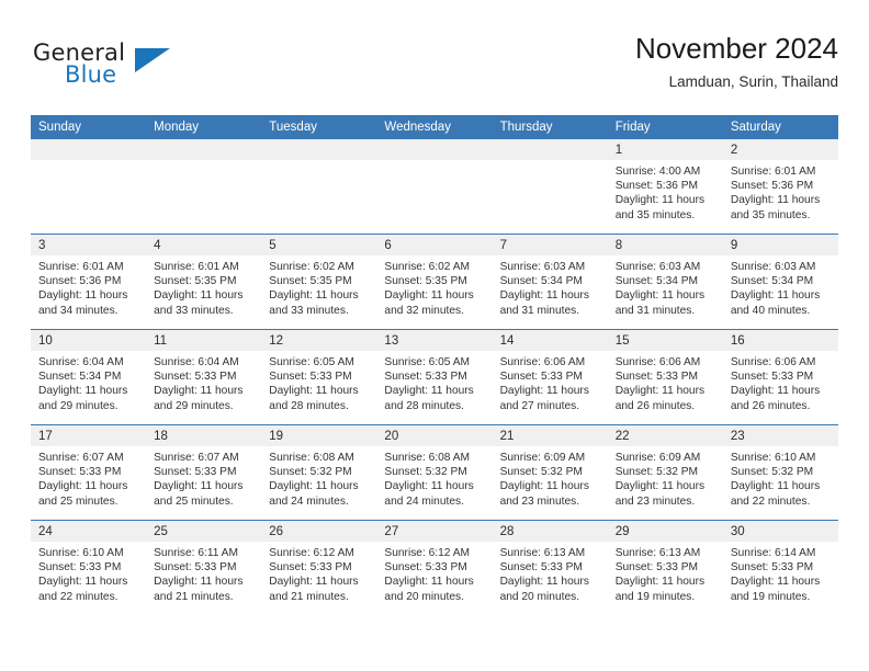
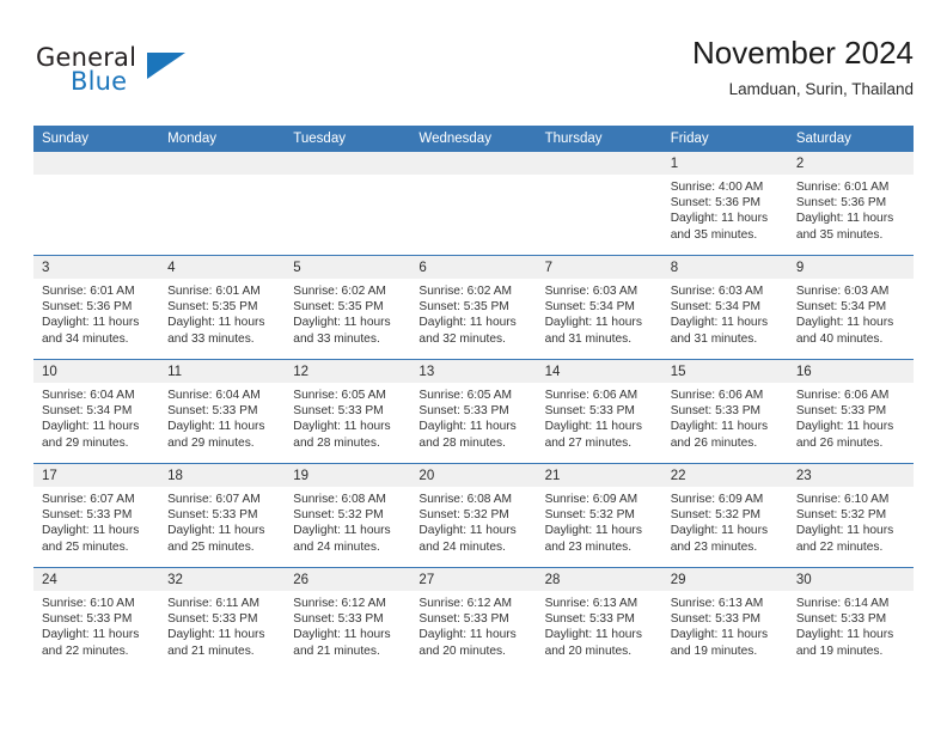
  General
  Blue
  November 2024
  Lamduan, Surin, Thailand
  Sunday	Monday	Tuesday	Wednesday	Thursday	Friday	Saturday
  					1Sunrise: 4:00 AMSunset: 5:36 PMDaylight: 11 hoursand 35 minutes.	2Sunrise: 6:01 AMSunset: 5:36 PMDaylight: 11 hoursand 35 minutes.
  3Sunrise: 6:01 AMSunset: 5:36 PMDaylight: 11 hoursand 34 minutes.	4Sunrise: 6:01 AMSunset: 5:35 PMDaylight: 11 hoursand 33 minutes.	5Sunrise: 6:02 AMSunset: 5:35 PMDaylight: 11 hoursand 33 minutes.	6Sunrise: 6:02 AMSunset: 5:35 PMDaylight: 11 hoursand 32 minutes.	7Sunrise: 6:03 AMSunset: 5:34 PMDaylight: 11 hoursand 31 minutes.	8Sunrise: 6:03 AMSunset: 5:34 PMDaylight: 11 hoursand 31 minutes.	9Sunrise: 6:03 AMSunset: 5:34 PMDaylight: 11 hoursand 40 minutes.
  10Sunrise: 6:04 AMSunset: 5:34 PMDaylight: 11 hoursand 29 minutes.	11Sunrise: 6:04 AMSunset: 5:33 PMDaylight: 11 hoursand 29 minutes.	12Sunrise: 6:05 AMSunset: 5:33 PMDaylight: 11 hoursand 28 minutes.	13Sunrise: 6:05 AMSunset: 5:33 PMDaylight: 11 hoursand 28 minutes.	14Sunrise: 6:06 AMSunset: 5:33 PMDaylight: 11 hoursand 27 minutes.	15Sunrise: 6:06 AMSunset: 5:33 PMDaylight: 11 hoursand 26 minutes.	16Sunrise: 6:06 AMSunset: 5:33 PMDaylight: 11 hoursand 26 minutes.
  17Sunrise: 6:07 AMSunset: 5:33 PMDaylight: 11 hoursand 25 minutes.	18Sunrise: 6:07 AMSunset: 5:33 PMDaylight: 11 hoursand 25 minutes.	19Sunrise: 6:08 AMSunset: 5:32 PMDaylight: 11 hoursand 24 minutes.	20Sunrise: 6:08 AMSunset: 5:32 PMDaylight: 11 hoursand 24 minutes.	21Sunrise: 6:09 AMSunset: 5:32 PMDaylight: 11 hoursand 23 minutes.	22Sunrise: 6:09 AMSunset: 5:32 PMDaylight: 11 hoursand 23 minutes.	23Sunrise: 6:10 AMSunset: 5:32 PMDaylight: 11 hoursand 22 minutes.
- 24Sunrise: 6:10 AMSunset: 5:33 PMDaylight: 11 hoursand 22 minutes.	25Sunrise: 6:11 AMSunset: 5:33 PMDaylight: 11 hoursand 21 minutes.	26Sunrise: 6:12 AMSunset: 5:33 PMDaylight: 11 hoursand 21 minutes.	27Sunrise: 6:12 AMSunset: 5:33 PMDaylight: 11 hoursand 20 minutes.	28Sunrise: 6:13 AMSunset: 5:33 PMDaylight: 11 hoursand 20 minutes.	29Sunrise: 6:13 AMSunset: 5:33 PMDaylight: 11 hoursand 19 minutes.	30Sunrise: 6:14 AMSunset: 5:33 PMDaylight: 11 hoursand 19 minutes.
+ 24Sunrise: 6:10 AMSunset: 5:33 PMDaylight: 11 hoursand 22 minutes.	32Sunrise: 6:11 AMSunset: 5:33 PMDaylight: 11 hoursand 21 minutes.	26Sunrise: 6:12 AMSunset: 5:33 PMDaylight: 11 hoursand 21 minutes.	27Sunrise: 6:12 AMSunset: 5:33 PMDaylight: 11 hoursand 20 minutes.	28Sunrise: 6:13 AMSunset: 5:33 PMDaylight: 11 hoursand 20 minutes.	29Sunrise: 6:13 AMSunset: 5:33 PMDaylight: 11 hoursand 19 minutes.	30Sunrise: 6:14 AMSunset: 5:33 PMDaylight: 11 hoursand 19 minutes.
